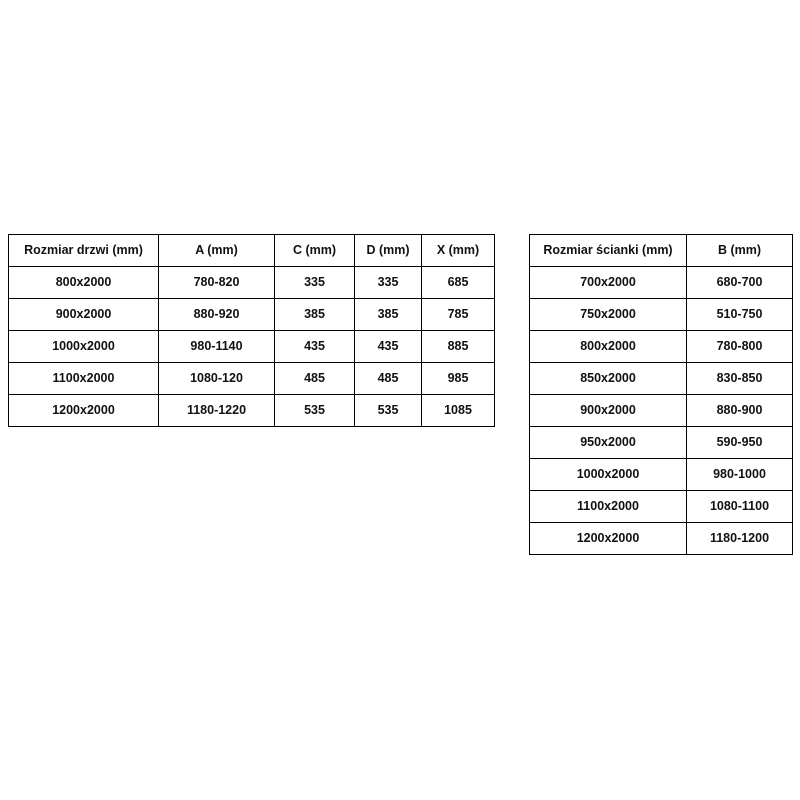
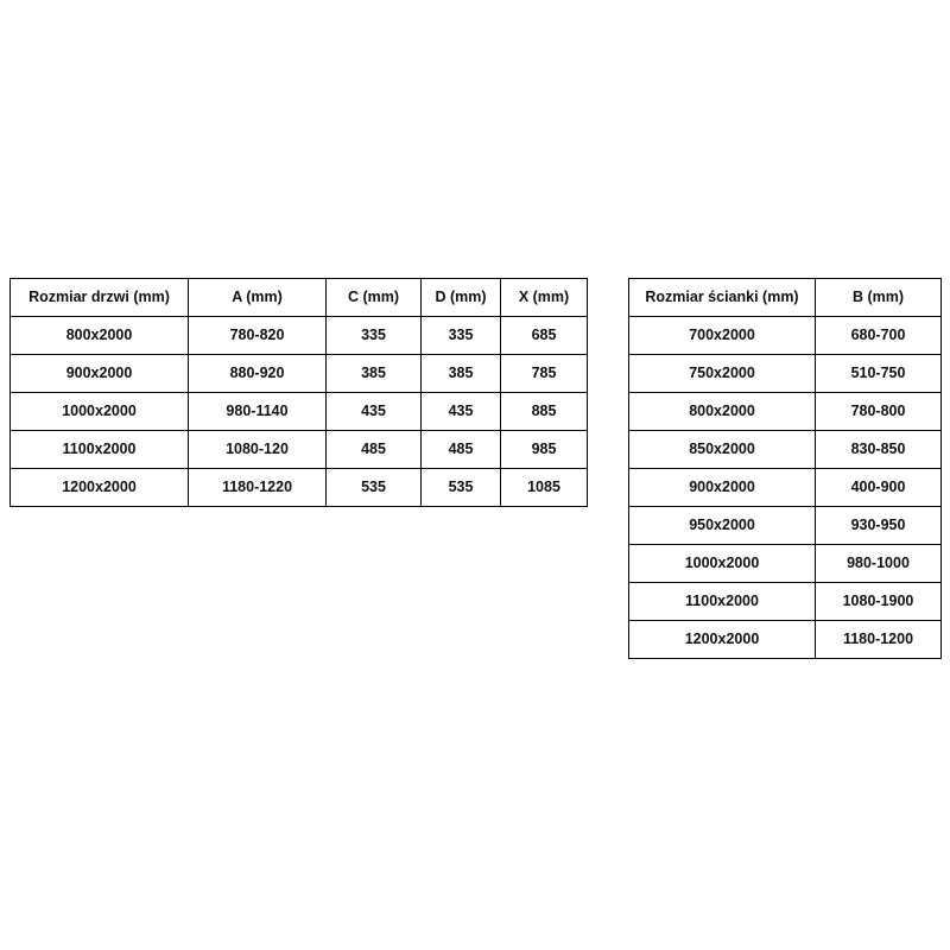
  Rozmiar drzwi (mm)	A (mm)	C (mm)	D (mm)	X (mm)
  800x2000	780-820	335	335	685
  900x2000	880-920	385	385	785
  1000x2000	980-1140	435	435	885
  1100x2000	1080-120	485	485	985
  1200x2000	1180-1220	535	535	1085
  Rozmiar ścianki (mm)	B (mm)
  700x2000	680-700
  750x2000	510-750
  800x2000	780-800
  850x2000	830-850
- 900x2000	880-900
+ 900x2000	400-900
- 950x2000	590-950
+ 950x2000	930-950
  1000x2000	980-1000
- 1100x2000	1080-1100
+ 1100x2000	1080-1900
  1200x2000	1180-1200
